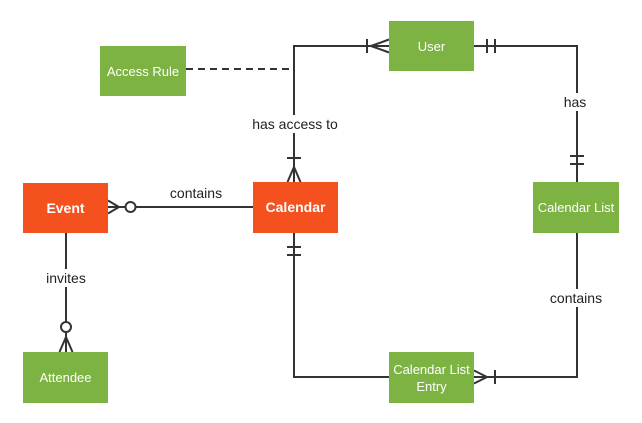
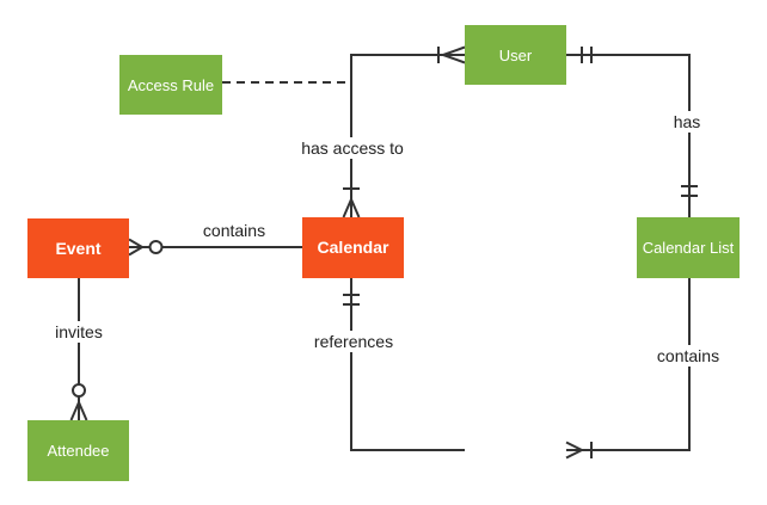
  Access Rule
  User
  Event
  Calendar
  Calendar List
  Attendee
- Calendar List Entry
  contains
  invites
  has access to
  has
+ references
  contains
